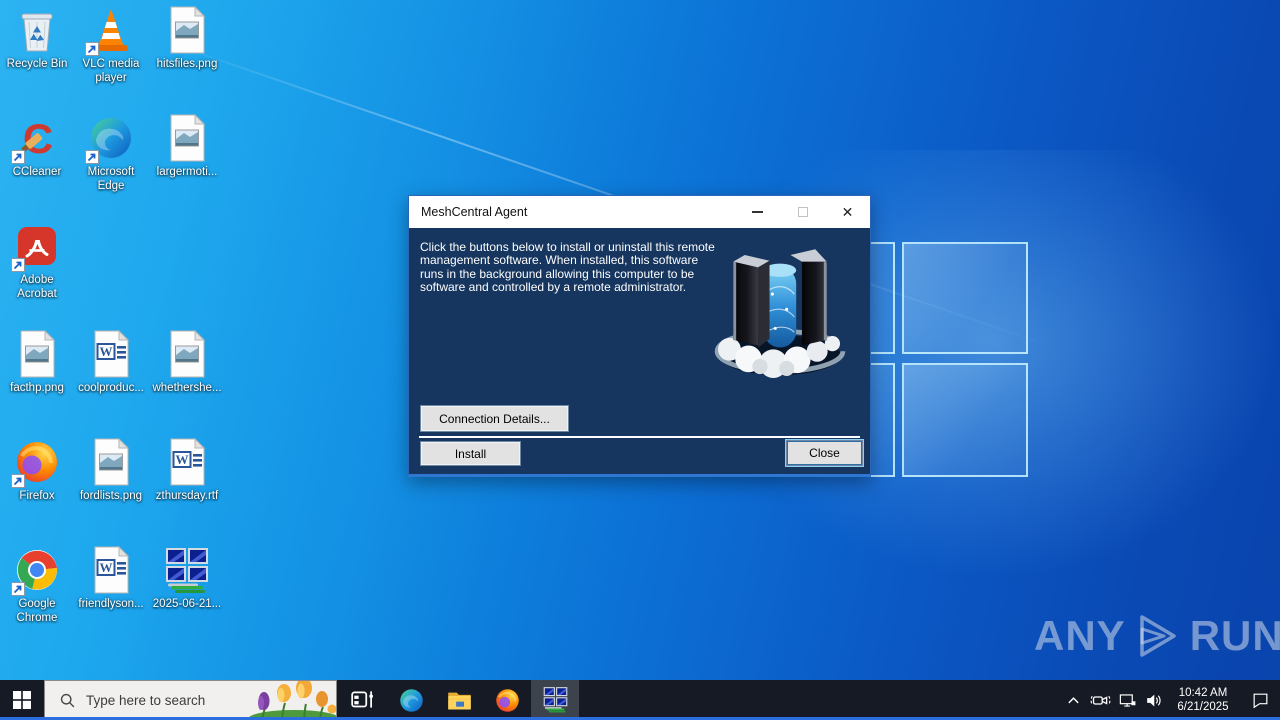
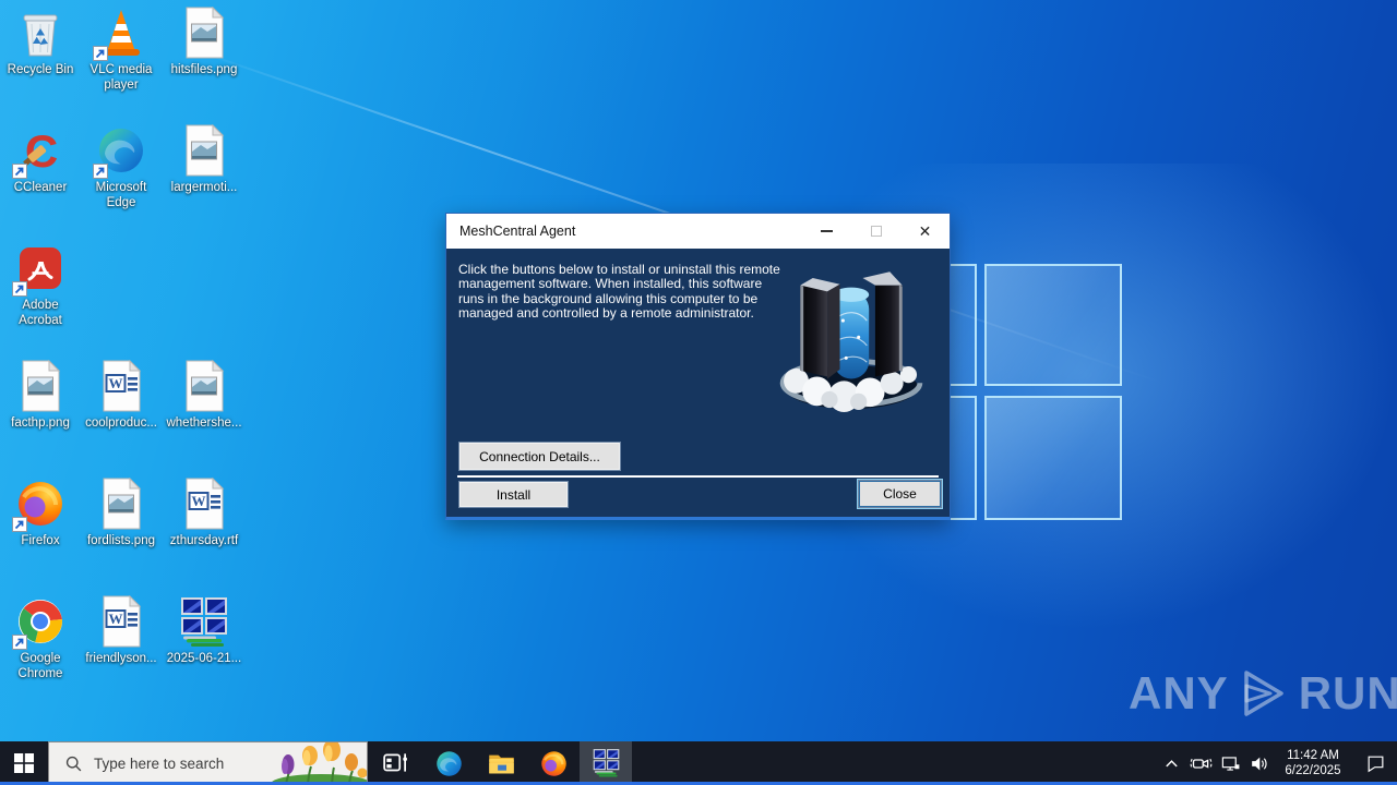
  Recycle Bin
  VLC media player
  hitsfiles.png
  CCleaner
  Microsoft Edge
  largermoti...
  Adobe Acrobat
  facthp.png
  coolproduc...
  whethershe...
  Firefox
  fordlists.png
  zthursday.rtf
  Google Chrome
  friendlyson...
  2025-06-21...
  ANY
  RUN
  MeshCentral Agent
  ✕
- Click the buttons below to install or uninstall this remote management software. When installed, this software runs in the background allowing this computer to be software and controlled by a remote administrator.
+ Click the buttons below to install or uninstall this remote management software. When installed, this software runs in the background allowing this computer to be managed and controlled by a remote administrator.
  Connection Details...
  Install
  Close
  Type here to search
- 10:42 AM
+ 11:42 AM
- 6/21/2025
+ 6/22/2025
